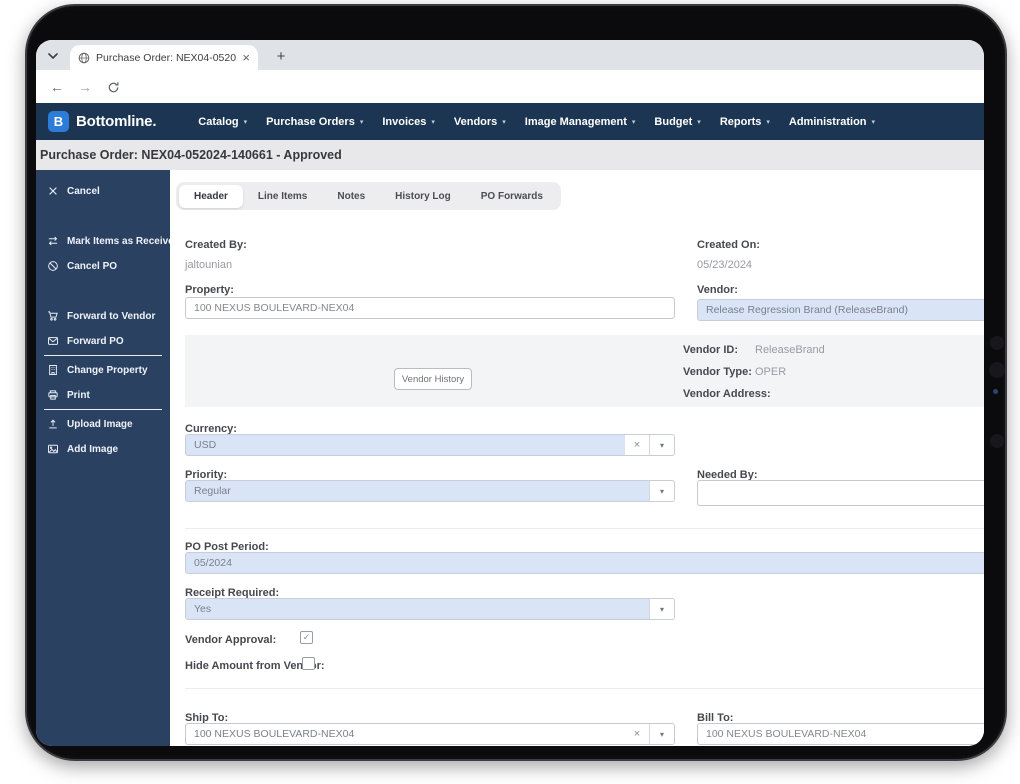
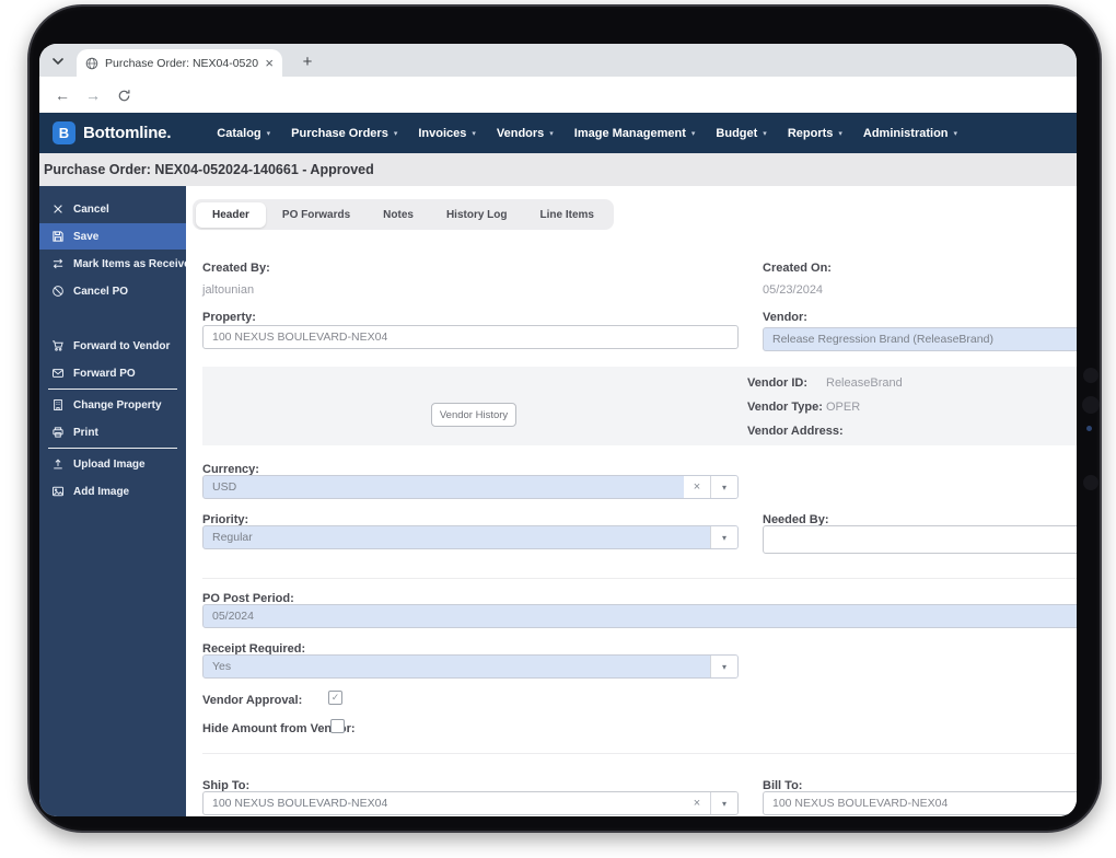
  Purchase Order: NEX04-0520
  ×
  +
  ←
  →
  B
  Bottomline.
  Catalog
  Purchase Orders
  Invoices
  Vendors
  Image Management
  Budget
  Reports
  Administration
  Purchase Order: NEX04-052024-140661 - Approved
  Cancel
+ Save
  Mark Items as Receiv
  Cancel PO
  Forward to Vendor
  Forward PO
  Change Property
  Print
  Upload Image
  Add Image
  Header
- Line Items
+ PO Forwards
  Notes
  History Log
- PO Forwards
+ Line Items
  Created By:
  jaltounian
  Created On:
  05/23/2024
  Property:
  100 NEXUS BOULEVARD-NEX04
  Vendor:
  Release Regression Brand (ReleaseBrand)
  Vendor History
  Vendor ID:
  ReleaseBrand
  Vendor Type:
  OPER
  Vendor Address:
  Currency:
  USD
  ×
  ▾
  Priority:
  Regular
  ▾
  Needed By:
  PO Post Period:
  05/2024
  Receipt Required:
  Yes
  ▾
  Vendor Approval:
  ✓
  Hide Amount from Venr:
  Ship To:
  100 NEXUS BOULEVARD-NEX04
  ×
  ▾
  Bill To:
  100 NEXUS BOULEVARD-NEX04
